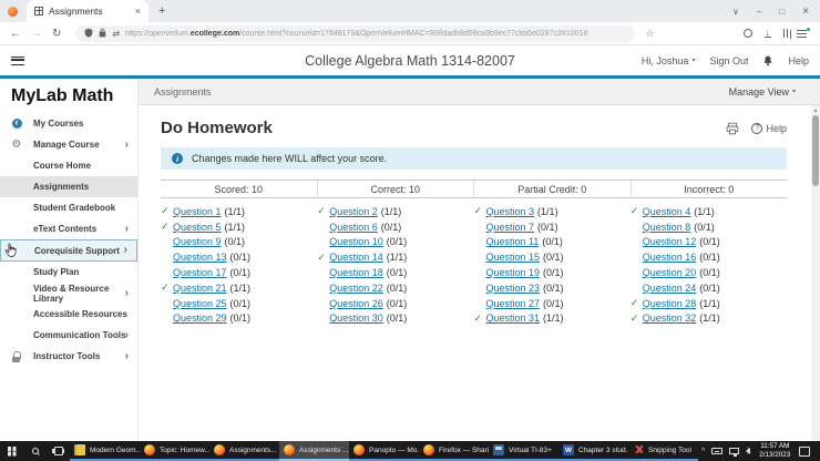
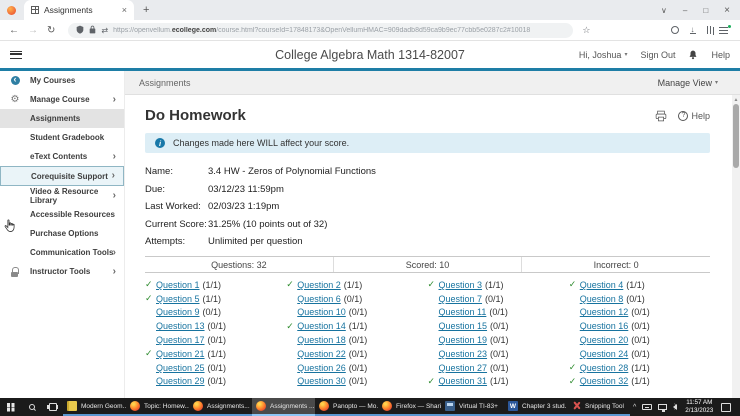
  Assignments
  ×
  +
  ∨
  –
  □
  ×
  ←
  →
  ↻
  ⇄
  ☆
  ↓
  College Algebra Math 1314-82007
  Hi, Joshua
  Sign Out
  Help
- MyLab Math
  My Courses
  Manage Course
  ›
- Course Home
  Assignments
  Student Gradebook
  eText Contents
  ›
  Corequisite Support
  ›
- Study Plan
  Video & Resource Library
  ›
  Accessible Resources
+ Purchase Options
  Communication Tools
  ›
  Instructor Tools
  ›
  Assignments
  Manage View
  Do Homework
  Help
  i
  Changes made here WILL affect your score.
+ Name:
+ 3.4 HW - Zeros of Polynomial Functions
+ Due:
+ 03/12/23 11:59pm
+ Last Worked:
+ 02/03/23 1:19pm
+ Current Score:
+ 31.25% (10 points out of 32)
+ Attempts:
+ Unlimited per question
+ Questions: 32
  Scored: 10
- Correct: 10
- Partial Credit: 0
  Incorrect: 0
  ✓
  Question 1
  (1/1)
  ✓
  Question 2
  (1/1)
  ✓
  Question 3
  (1/1)
  ✓
  Question 4
  (1/1)
  ✓
  Question 5
  (1/1)
  Question 6
  (0/1)
  Question 7
  (0/1)
  Question 8
  (0/1)
  Question 9
  (0/1)
  Question 10
  (0/1)
  Question 11
  (0/1)
  Question 12
  (0/1)
  Question 13
  (0/1)
  ✓
  Question 14
  (1/1)
  Question 15
  (0/1)
  Question 16
  (0/1)
  Question 17
  (0/1)
  Question 18
  (0/1)
  Question 19
  (0/1)
  Question 20
  (0/1)
  ✓
  Question 21
  (1/1)
  Question 22
  (0/1)
  Question 23
  (0/1)
  Question 24
  (0/1)
  Question 25
  (0/1)
  Question 26
  (0/1)
  Question 27
  (0/1)
  ✓
  Question 28
  (1/1)
  Question 29
  (0/1)
  Question 30
  (0/1)
  ✓
  Question 31
  (1/1)
  ✓
  Question 32
  (1/1)
